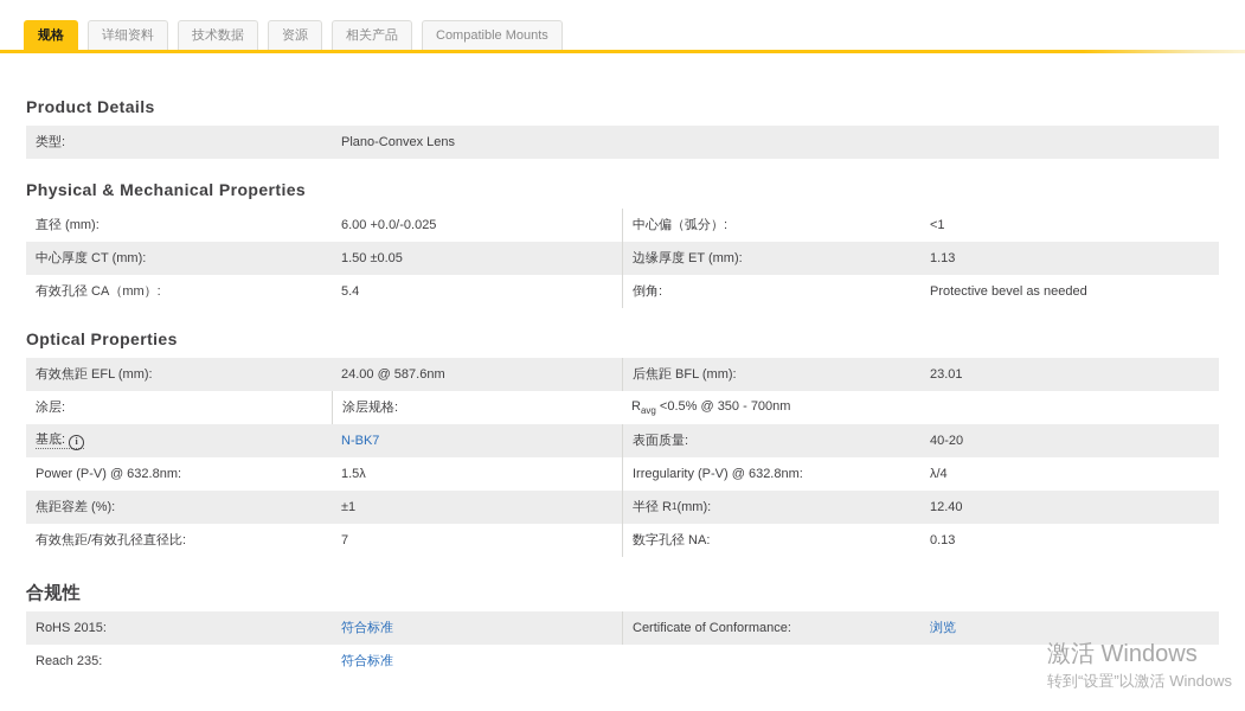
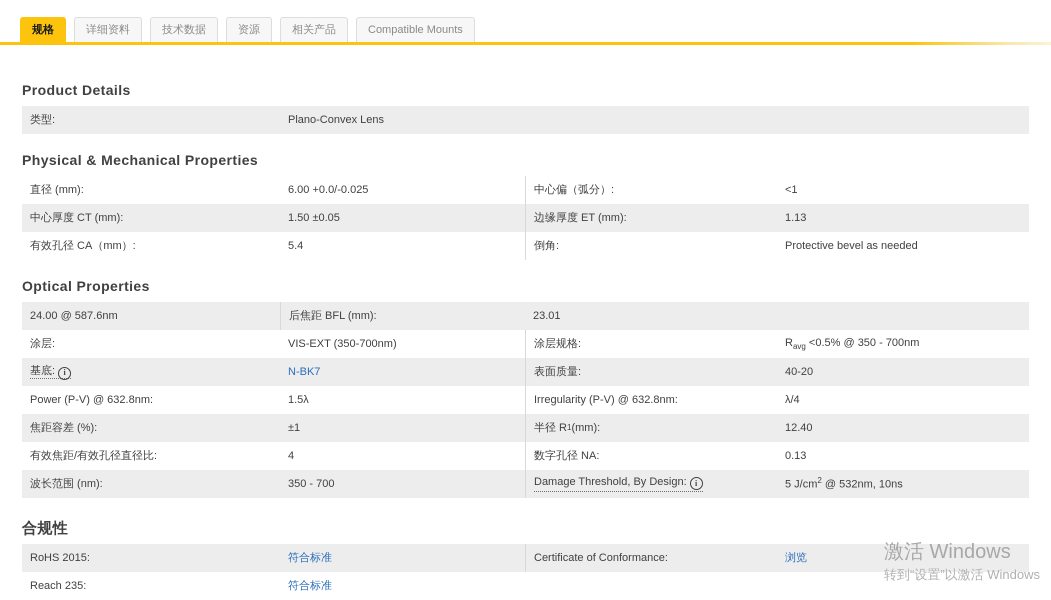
  规格
  详细资料
  技术数据
  资源
  相关产品
  Compatible Mounts
  Product Details
  类型:
  Plano-Convex Lens
  Physical & Mechanical Properties
  直径 (mm):
  6.00 +0.0/-0.025
  中心偏（弧分）:
  <1
  中心厚度 CT (mm):
  1.50 ±0.05
  边缘厚度 ET (mm):
  1.13
  有效孔径 CA（mm）:
  5.4
  倒角:
  Protective bevel as needed
  Optical Properties
- 有效焦距 EFL (mm):
  24.00 @ 587.6nm
  后焦距 BFL (mm):
  23.01
  涂层:
+ VIS-EXT (350-700nm)
  涂层规格:
  Ravg <0.5% @ 350 - 700nm
  基底: i
  N-BK7
  表面质量:
  40-20
  Power (P-V) @ 632.8nm:
  1.5λ
  Irregularity (P-V) @ 632.8nm:
  λ/4
  焦距容差 (%):
  ±1
  半径 R
  1
  (mm):
  12.40
  有效焦距/有效孔径直径比:
- 7
+ 4
  数字孔径 NA:
  0.13
+ 波长范围 (nm):
+ 350 - 700
+ Damage Threshold, By Design: i
+ 5 J/cm2 @ 532nm, 10ns
  合规性
  RoHS 2015:
  符合标准
  Certificate of Conformance:
  浏览
  Reach 235:
  符合标准
  激活 Windows
  转到“设置”以激活 Windows
